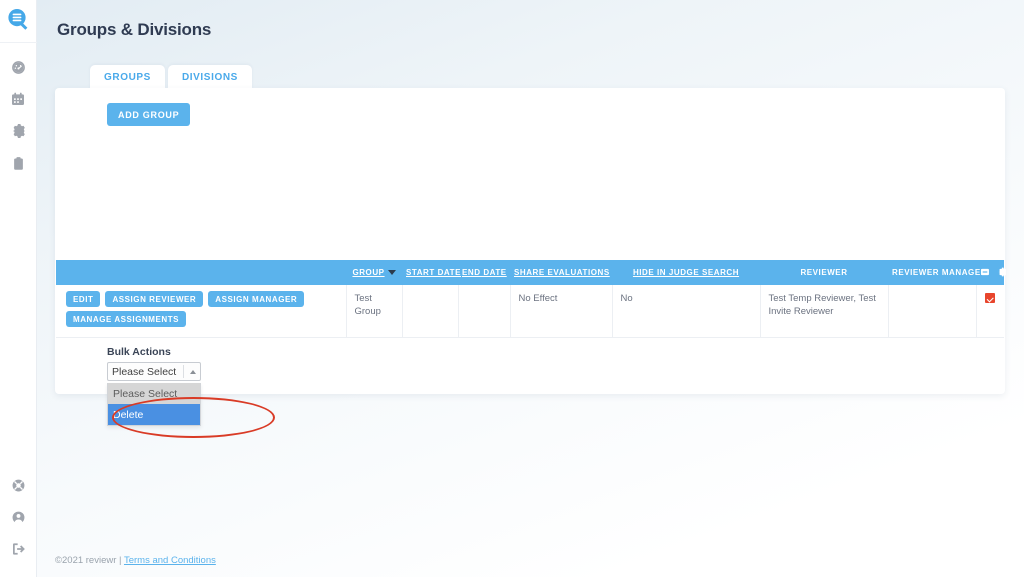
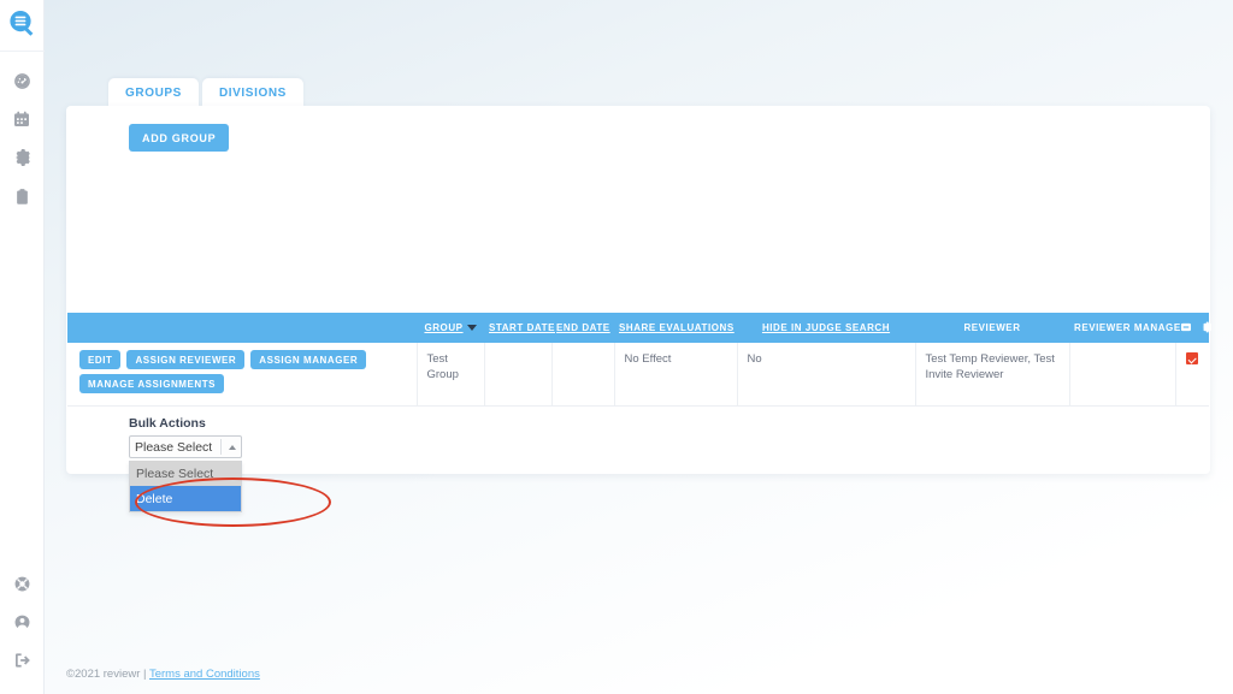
- Groups & Divisions
  GROUPS
  DIVISIONS
  ADD GROUP
  	GROUP	START DATE	END DATE	SHARE EVALUATIONS	HIDE IN JUDGE SEARCH	REVIEWER	REVIEWER MANAGE
  EDIT ASSIGN REVIEWER ASSIGN MANAGER MANAGE ASSIGNMENTS	Test Group			No Effect	No	Test Temp Reviewer, Test Invite Reviewer
  Bulk Actions
  Please Select
  Please Select
  Delete
  ©2021 reviewr | Terms and Conditions
